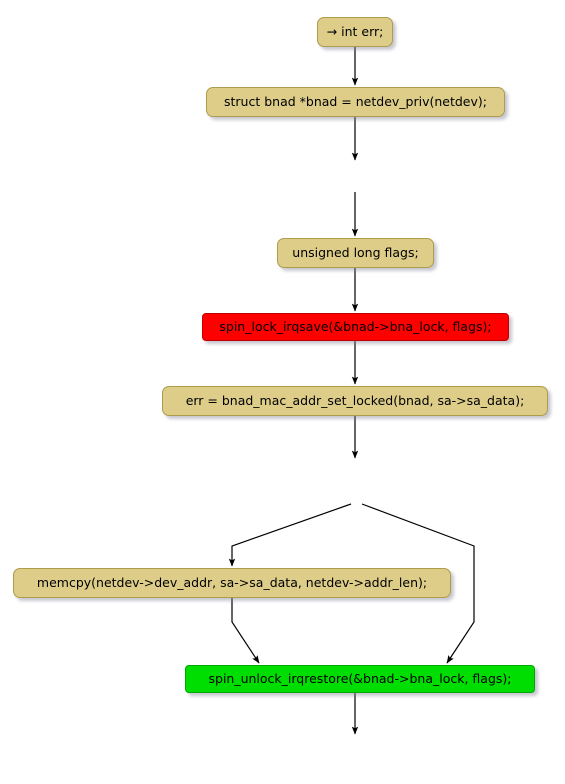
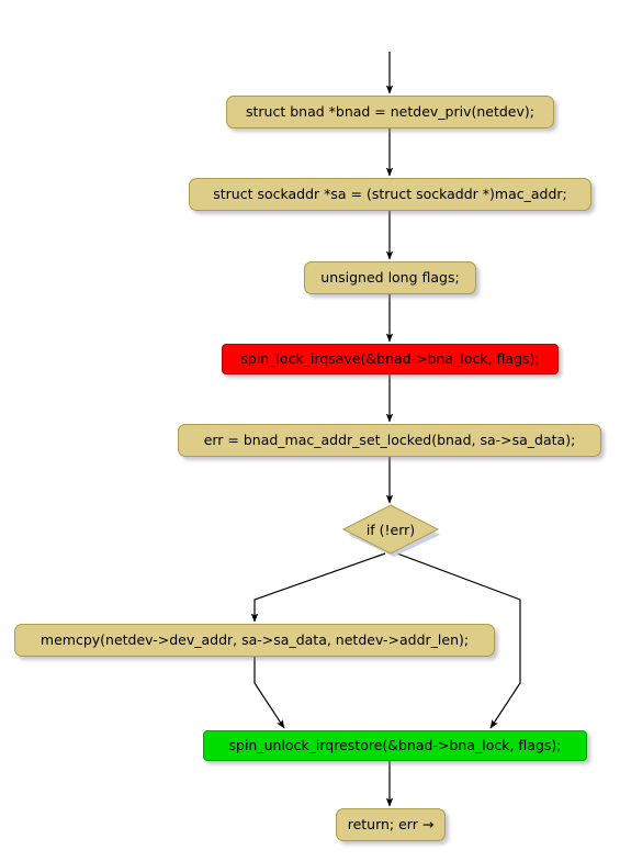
- → int err;
  struct bnad *bnad = netdev_priv(netdev);
+ struct sockaddr *sa = (struct sockaddr *)mac_addr;
  unsigned long flags;
  spin_lock_irqsave(&bnad->bna_lock, flags);
  err = bnad_mac_addr_set_locked(bnad, sa->sa_data);
+ if (!err)
  memcpy(netdev->dev_addr, sa->sa_data, netdev->addr_len);
  spin_unlock_irqrestore(&bnad->bna_lock, flags);
+ return; err →
